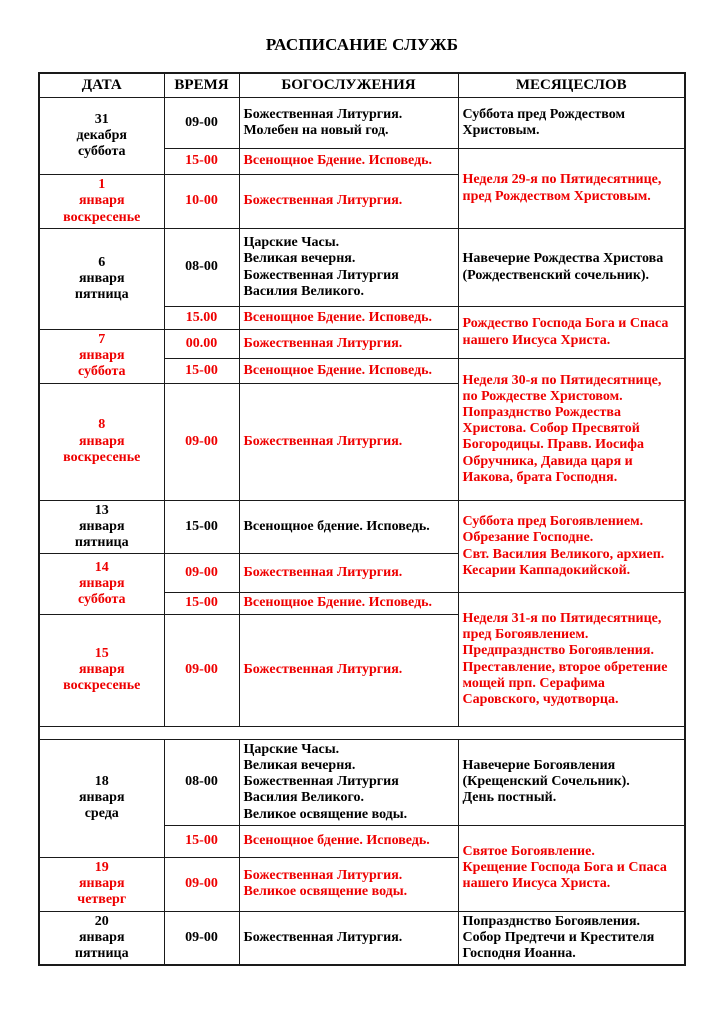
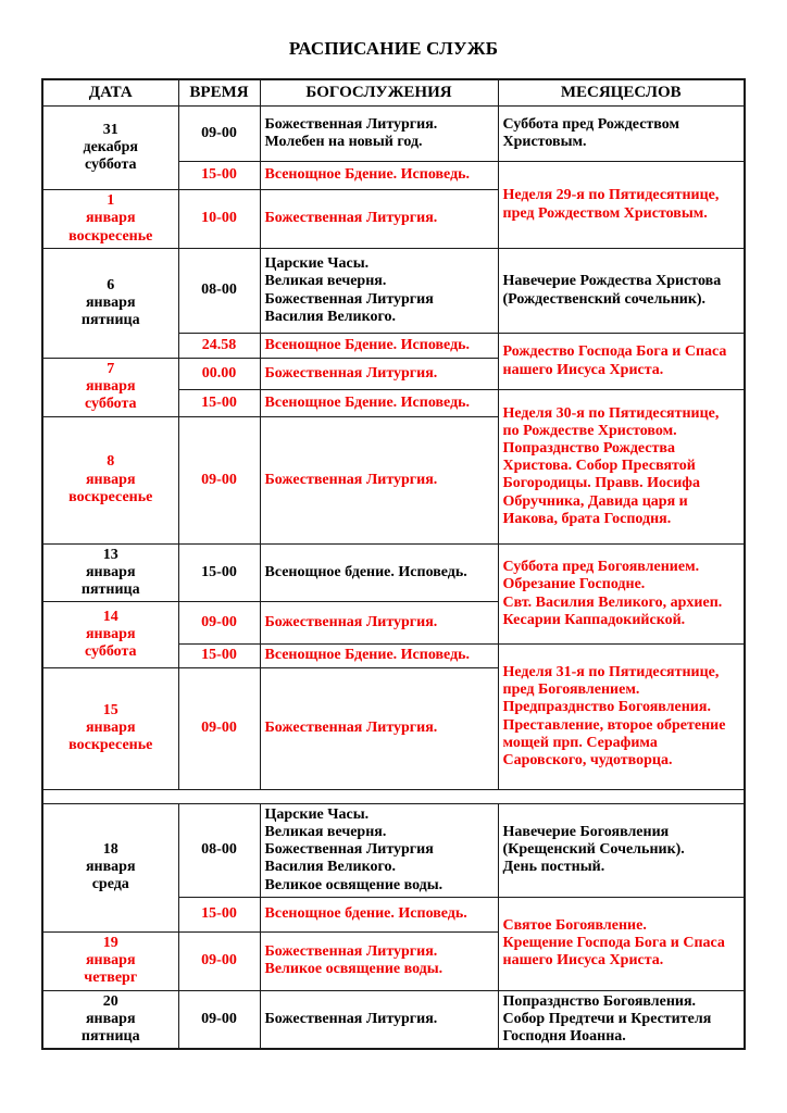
  РАСПИСАНИЕ СЛУЖБ
  ДАТА	ВРЕМЯ	БОГОСЛУЖЕНИЯ	МЕСЯЦЕСЛОВ
  31 декабря суббота	09-00	Божественная Литургия. Молебен на новый год.	Суббота пред Рождеством Христовым.
  15-00	Всенощное Бдение. Исповедь.	Неделя 29-я по Пятидесятнице, пред Рождеством Христовым.
  1 января воскресенье	10-00	Божественная Литургия.
  6 января пятница	08-00	Царские Часы. Великая вечерня. Божественная Литургия Василия Великого.	Навечерие Рождества Христова (Рождественский сочельник).
- 15.00	Всенощное Бдение. Исповедь.	Рождество Господа Бога и Спаса нашего Иисуса Христа.
+ 24.58	Всенощное Бдение. Исповедь.	Рождество Господа Бога и Спаса нашего Иисуса Христа.
  7 января суббота	00.00	Божественная Литургия.
  15-00	Всенощное Бдение. Исповедь.	Неделя 30-я по Пятидесятнице, по Рождестве Христовом. Попразднство Рождества Христова. Собор Пресвятой Богородицы. Правв. Иосифа Обручника, Давида царя и Иакова, брата Господня.
  8 января воскресенье	09-00	Божественная Литургия.
  13 января пятница	15-00	Всенощное бдение. Исповедь.	Суббота пред Богоявлением. Обрезание Господне. Свт. Василия Великого, архиеп. Кесарии Каппадокийской.
  14 января суббота	09-00	Божественная Литургия.
  15-00	Всенощное Бдение. Исповедь.	Неделя 31-я по Пятидесятнице, пред Богоявлением. Предпразднство Богоявления. Преставление, второе обретение мощей прп. Серафима Саровского, чудотворца.
  15 января воскресенье	09-00	Божественная Литургия.
  18 января среда	08-00	Царские Часы. Великая вечерня. Божественная Литургия Василия Великого. Великое освящение воды.	Навечерие Богоявления (Крещенский Сочельник). День постный.
  15-00	Всенощное бдение. Исповедь.	Святое Богоявление. Крещение Господа Бога и Спаса нашего Иисуса Христа.
  19 января четверг	09-00	Божественная Литургия. Великое освящение воды.
  20 января пятница	09-00	Божественная Литургия.	Попразднство Богоявления. Собор Предтечи и Крестителя Господня Иоанна.
